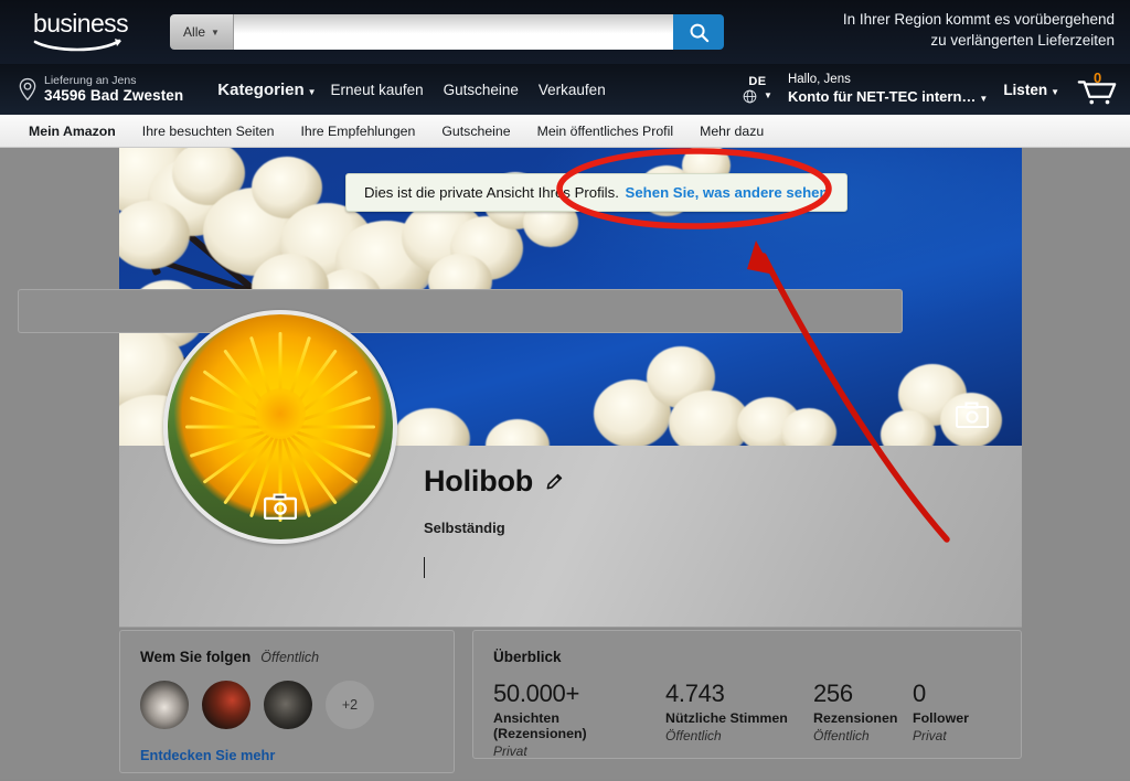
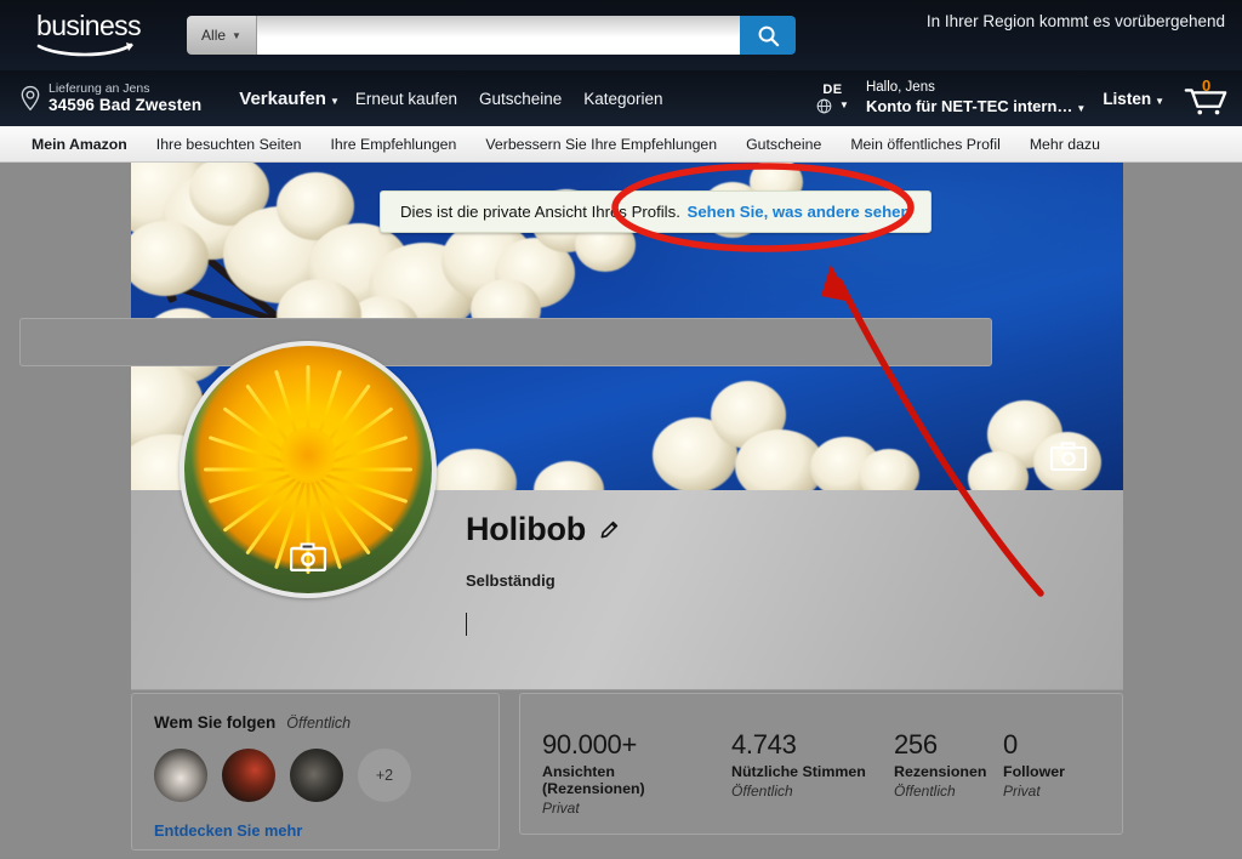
  business
  Alle
  ▼
  In Ihrer Region kommt es vorübergehend
- zu verlängerten Lieferzeiten
  Lieferung an Jens
  34596 Bad Zwesten
- Kategorien ▼
+ Verkaufen ▼
  Erneut kaufen
  Gutscheine
- Verkaufen
+ Kategorien
  DE
  ▼
  Hallo, Jens
  Konto für NET-TEC intern… ▼
  Listen ▼
  0
  Mein Amazon
  Ihre besuchten Seiten
  Ihre Empfehlungen
+ Verbessern Sie Ihre Empfehlungen
  Gutscheine
  Mein öffentliches Profil
  Mehr dazu
  Dies ist die private Ansicht Ihrs Profils. Sehen Sie, was andere sehen
  Holibob
  Selbständig
  Wem Sie folgen
  Öffentlich
  +2
  Entdecken Sie mehr
- Überblick
- 50.000+
+ 90.000+
  Ansichten (Rezensionen)
  Privat
  4.743
  Nützliche Stimmen
  Öffentlich
  256
  Rezensione
  Öffentlich
  0
  Follower
  Privat
